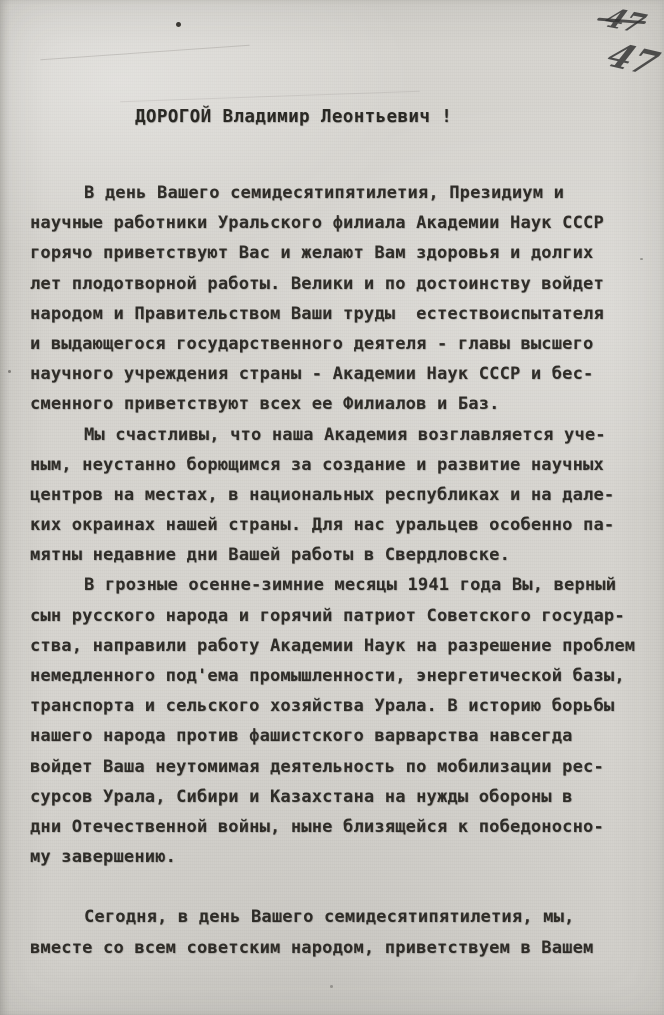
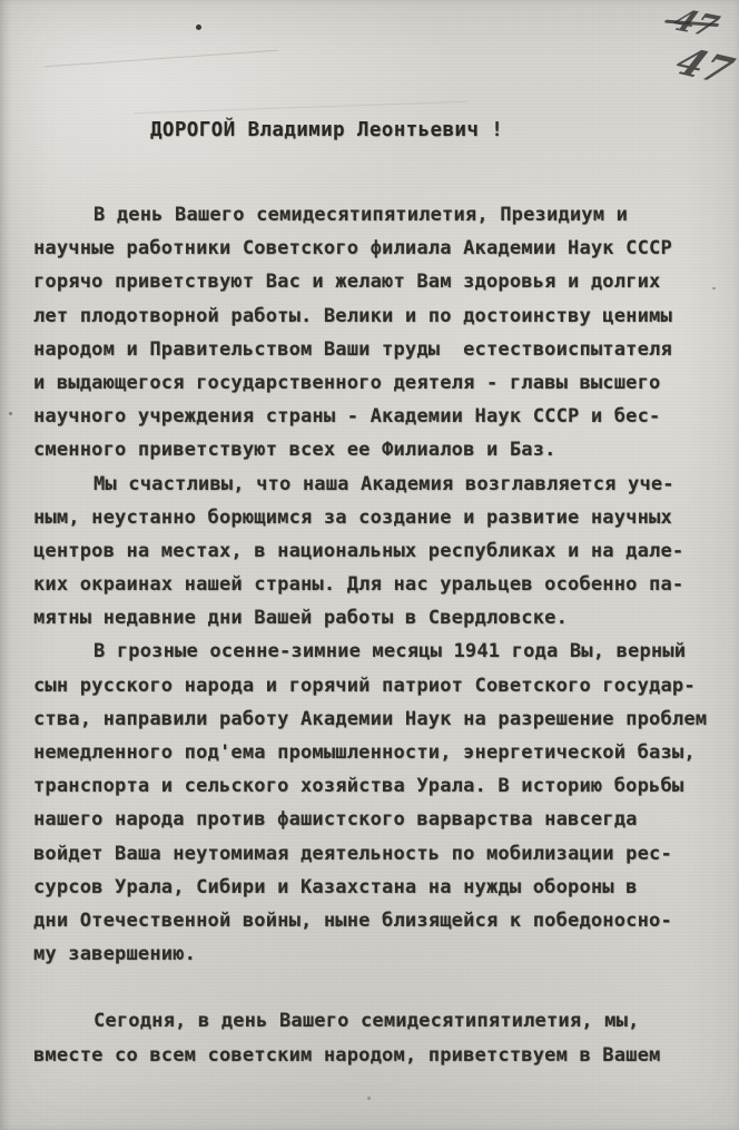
  ДОРОГОЙ Владимир Леонтьевич !
  В день Вашего семидесятипятилетия, Президиум и
- научные работники Уральского филиала Академии Наук СССР
+ научные работники Советского филиала Академии Наук СССР
  горячо приветствуют Вас и желают Вам здоровья и долгих
- лет плодотворной работы. Велики и по достоинству войдет
+ лет плодотворной работы. Велики и по достоинству ценимы
  народом и Правительством Ваши труды естествоиспытателя
  и выдающегося государственного деятеля - главы высшего
  научного учреждения страны - Академии Наук СССР и бес-
  сменного приветствуют всех ее Филиалов и Баз.
  Мы счастливы, что наша Академия возглавляется уче-
  ным, неустанно борющимся за создание и развитие научных
  центров на местах, в национальных республиках и на дале-
  ких окраинах нашей страны. Для нас уральцев особенно па-
  мятны недавние дни Вашей работы в Свердловске.
  В грозные осенне-зимние месяцы 1941 года Вы, верный
  сын русского народа и горячий патриот Советского государ-
  ства, направили работу Академии Наук на разрешение проблем
  немедленного под'ема промышленности, энергетической базы,
  транспорта и сельского хозяйства Урала. В историю борьбы
  нашего народа против фашистского варварства навсегда
  войдет Ваша неутомимая деятельность по мобилизации рес-
  сурсов Урала, Сибири и Казахстана на нужды обороны в
  дни Отечественной войны, ныне близящейся к победоносно-
  му завершению.
  Сегодня, в день Вашего семидесятипятилетия, мы,
  вместе со всем советским народом, приветствуем в Вашем
